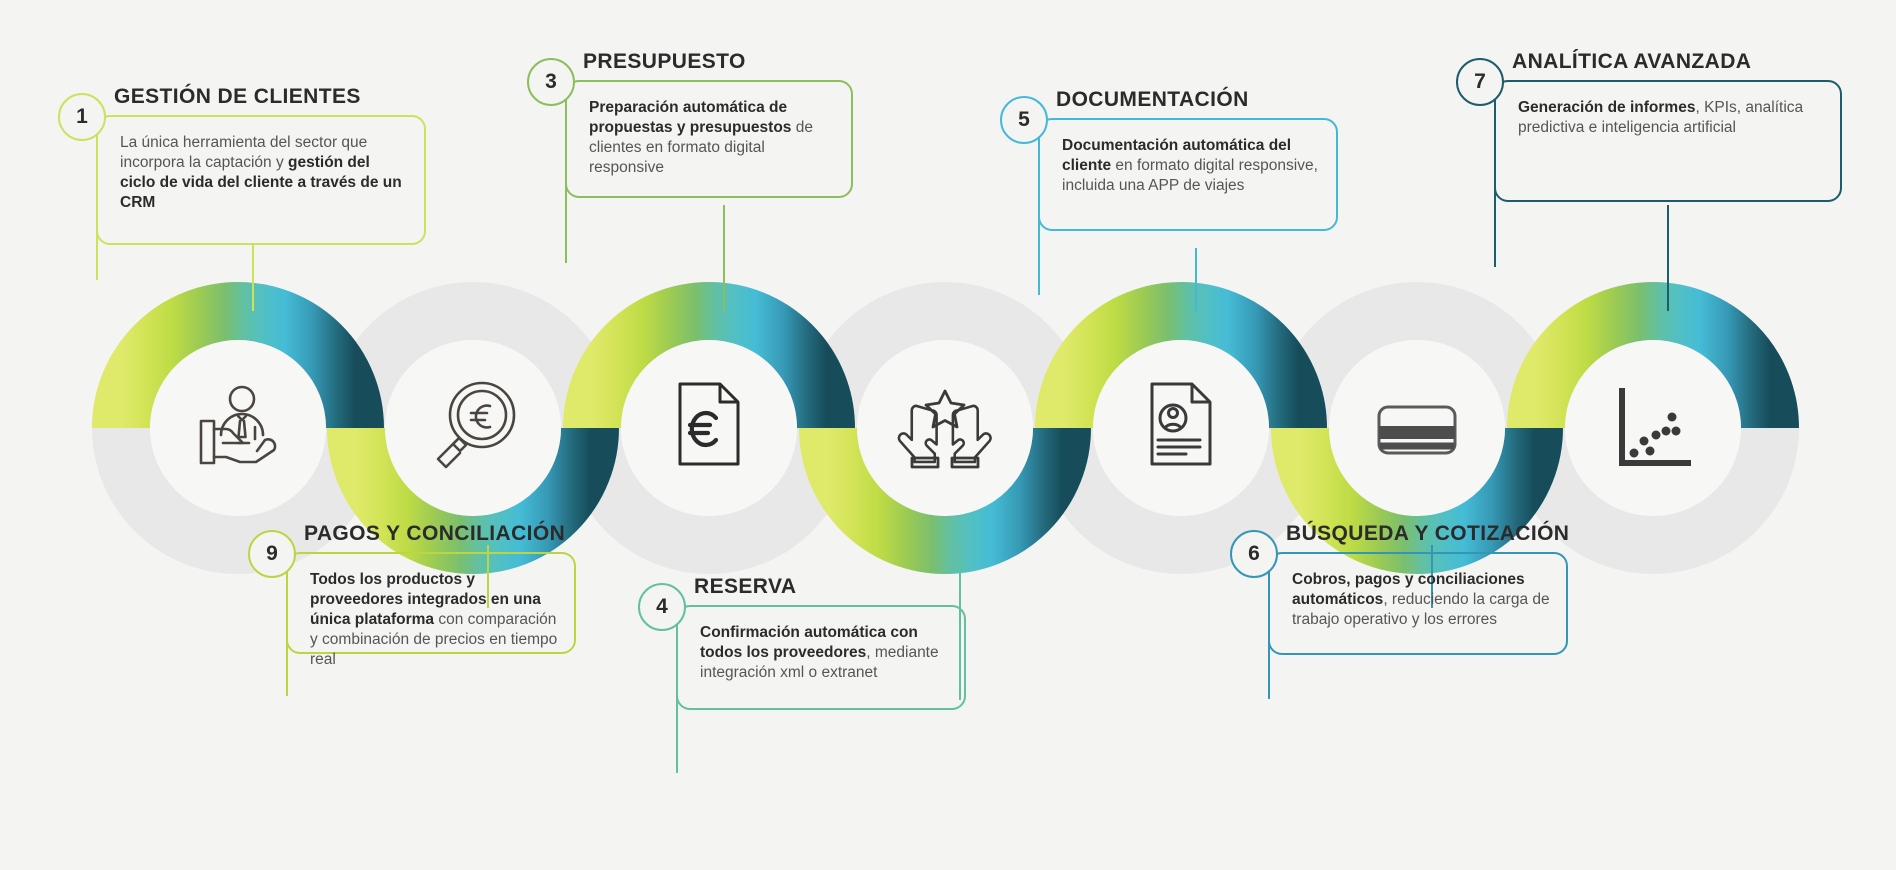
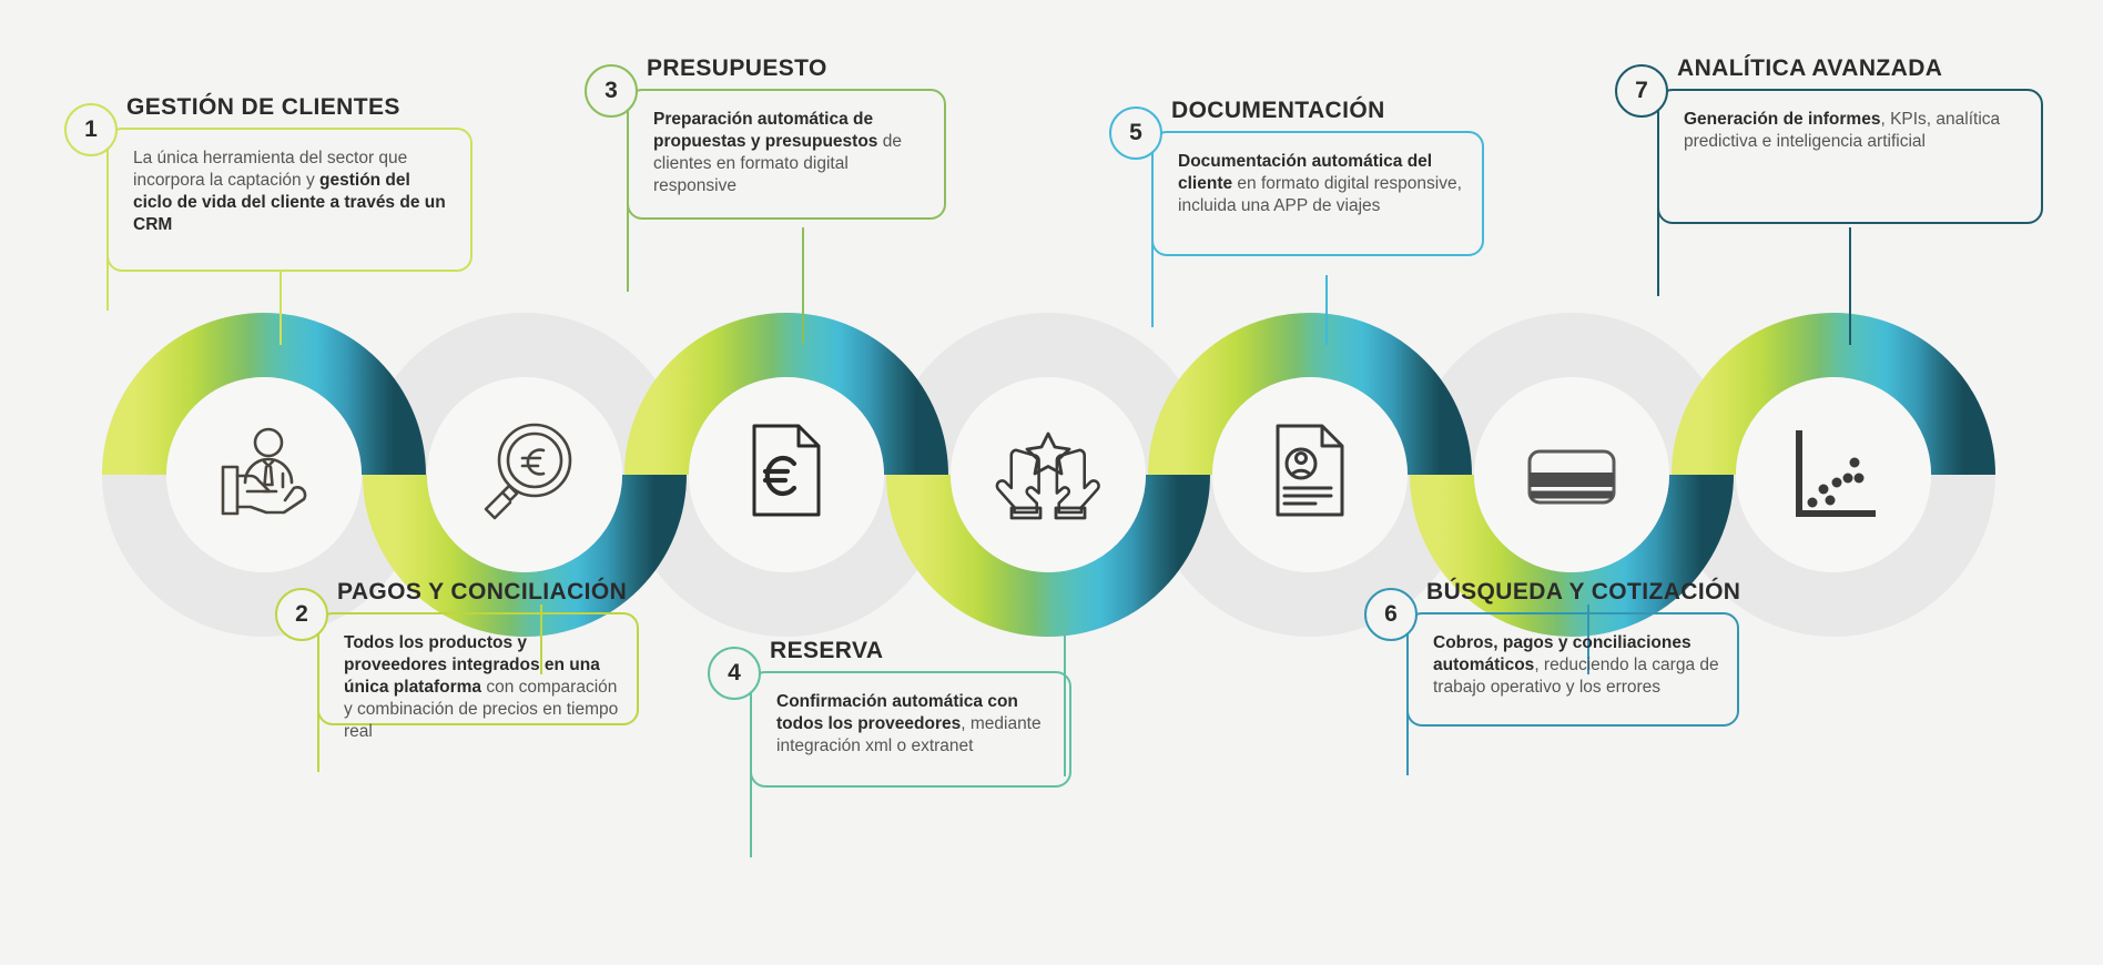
  GESTIÓN DE CLIENTES
  La única herramienta del sector que incorpora la captación y gestión del ciclo de vida del cliente a través de un CRM
  1
  PAGOS Y CONCILIACIÓN
  Todos los productos y proveedores integrados en una única plataforma con comparación y combinación de precios en tiempo real
- 9
+ 2
  PRESUPUESTO
  Preparación automática de propuestas y presupuestos de clientes en formato digital responsive
  3
  RESERVA
  Confirmación automática con todos los proveedores, mediante integración xml o extranet
  4
  DOCUMENTACIÓN
  Documentación automática del cliente en formato digital responsive, incluida una APP de viajes
  5
  BÚSQUEDA Y COTIZACIÓN
  Cobros, pagos y conciliaciones automáticos, reduciendo la carga de trabajo operativo y los errores
  6
  ANALÍTICA AVANZADA
  Generación de informes, KPIs, analítica predictiva e inteligencia artificial
  7
